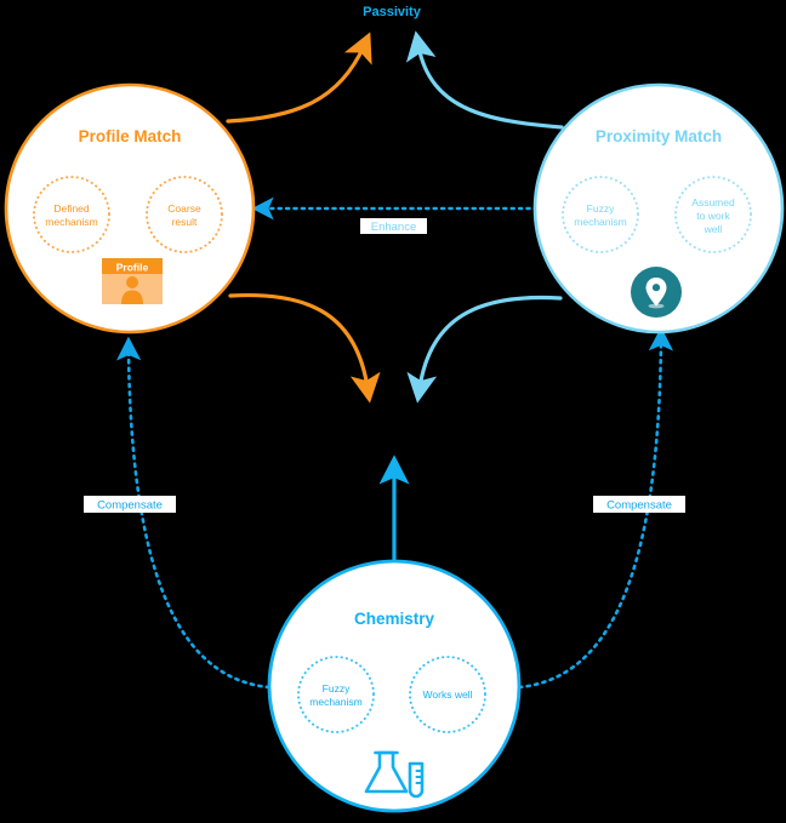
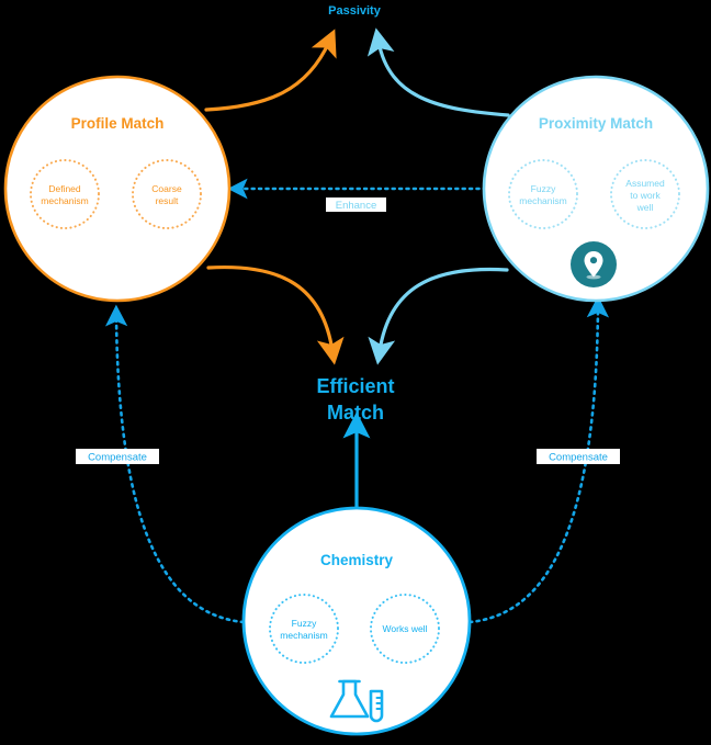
  Profile Match
  Defined
  mechanism
  Coarse
  result
- Profile
  Proximity Match
  Fuzzy
  mechanism
  Assumed
  to work
  well
  Chemistry
  Fuzzy
  mechanism
  Works well
  Passivity
  Enhance
  Compensate
  Compensate
+ Efficient
+ Match
